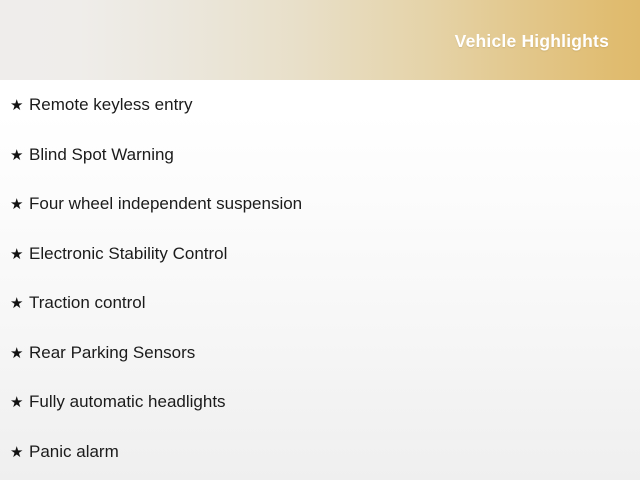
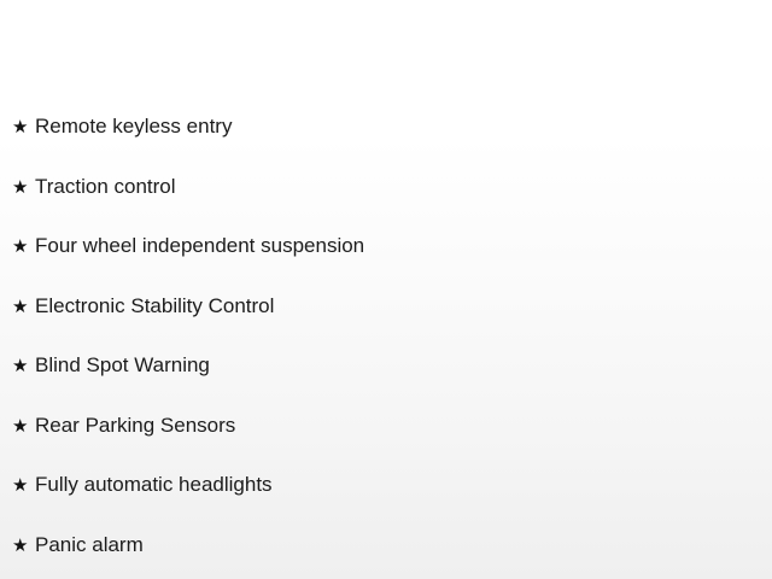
- Vehicle Highlights
  ★ Remote keyless entry
- ★ Blind Spot Warning
+ ★ Traction control
  ★ Four wheel independent suspension
  ★ Electronic Stability Control
- ★ Traction control
+ ★ Blind Spot Warning
  ★ Rear Parking Sensors
  ★ Fully automatic headlights
  ★ Panic alarm
